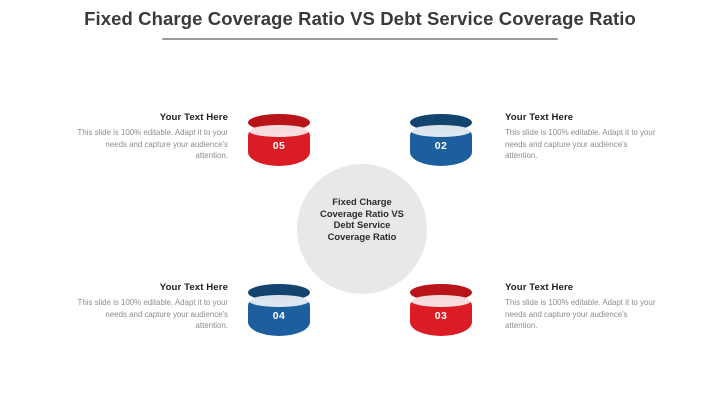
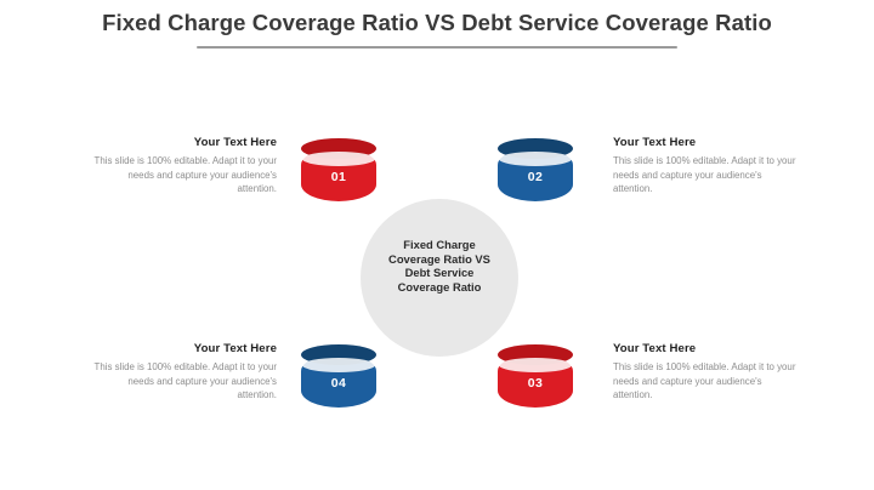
  Fixed Charge Coverage Ratio VS Debt Service Coverage Ratio
  Fixed Charge
  Coverage Ratio VS
  Debt Service
  Coverage Ratio
- 05
+ 01
  02
  04
  03
  Your Text Here
  This slide is 100% editable. Adapt it to your needs and capture your audience's attention.
  Your Text Here
  This slide is 100% editable. Adapt it to your needs and capture your audience's attention.
  Your Text Here
  This slide is 100% editable. Adapt it to your needs and capture your audience's attention.
  Your Text Here
  This slide is 100% editable. Adapt it to your needs and capture your audience's attention.
